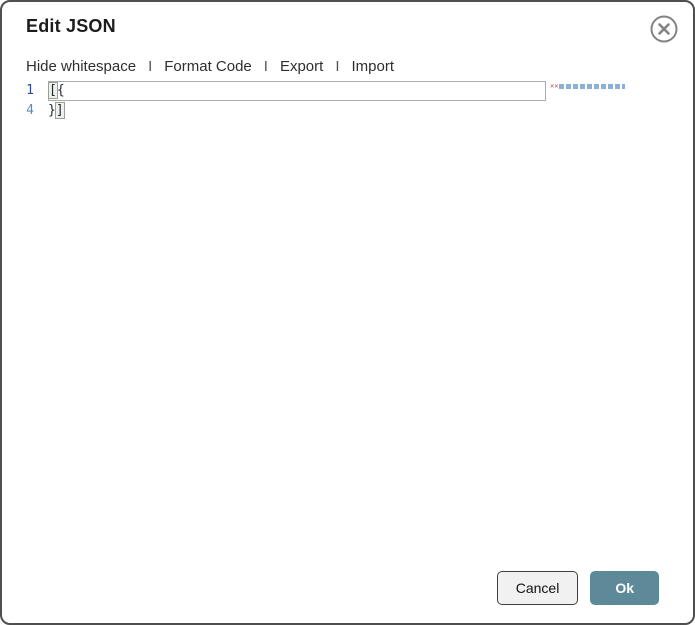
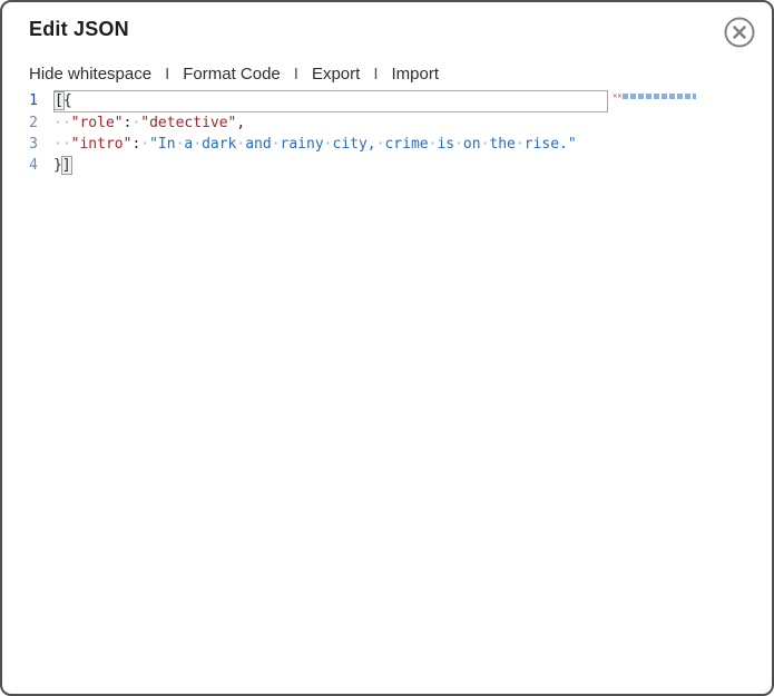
  Edit JSON
  Hide whitespace
  I
  Format Code
  I
  Export
  I
  Import
  1
  [{ ✕✕
+ 2
+ ··"role":·"detective",
+ 3
+ ··"intro":·"In·a·dark·and·rainy·city,·crime·is·on·the·rise."
  4
  }]
- Cancel
- Ok
